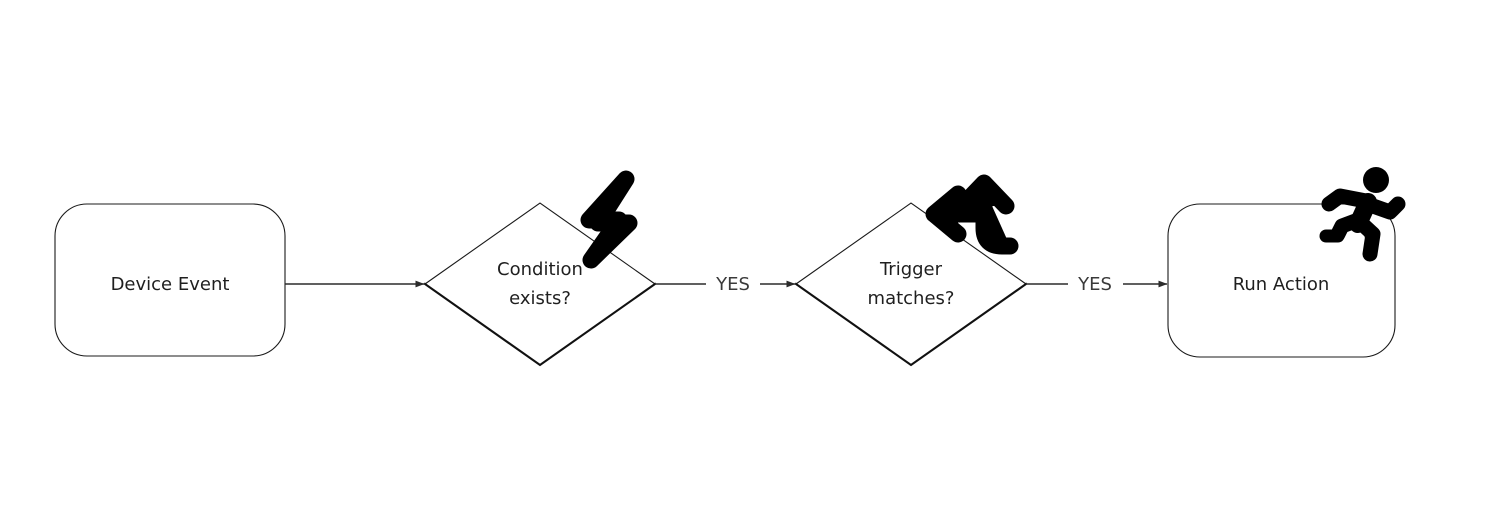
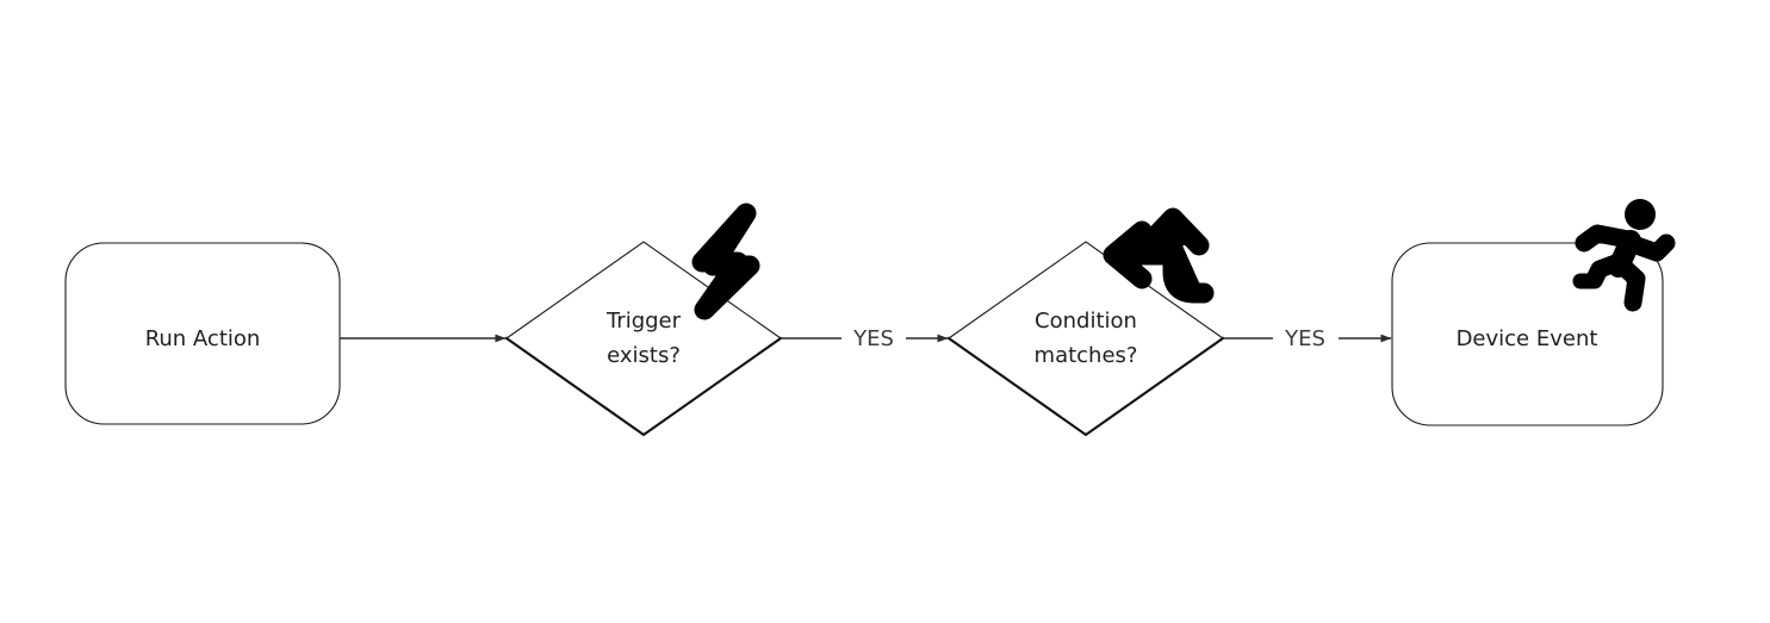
- Device Event
+ Run Action
- Condition
+ Trigger
  exists?
  YES
- Trigger
+ Condition
  matches?
  YES
- Run Action
+ Device Event
